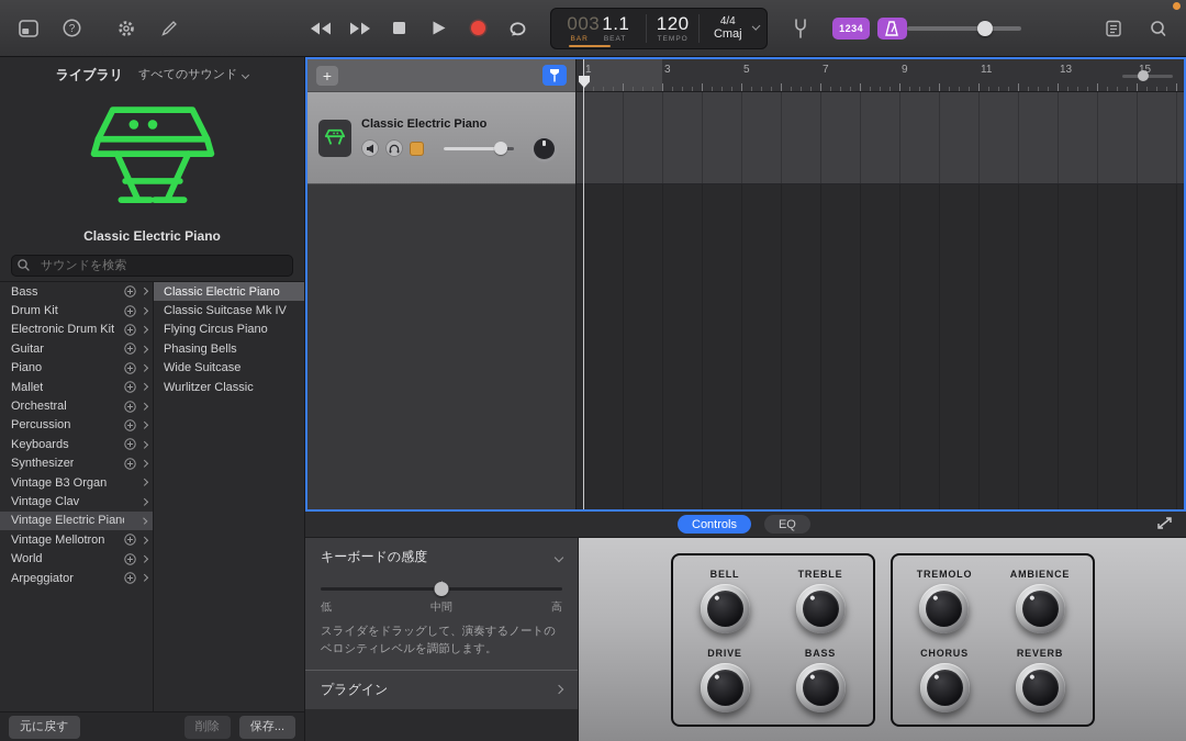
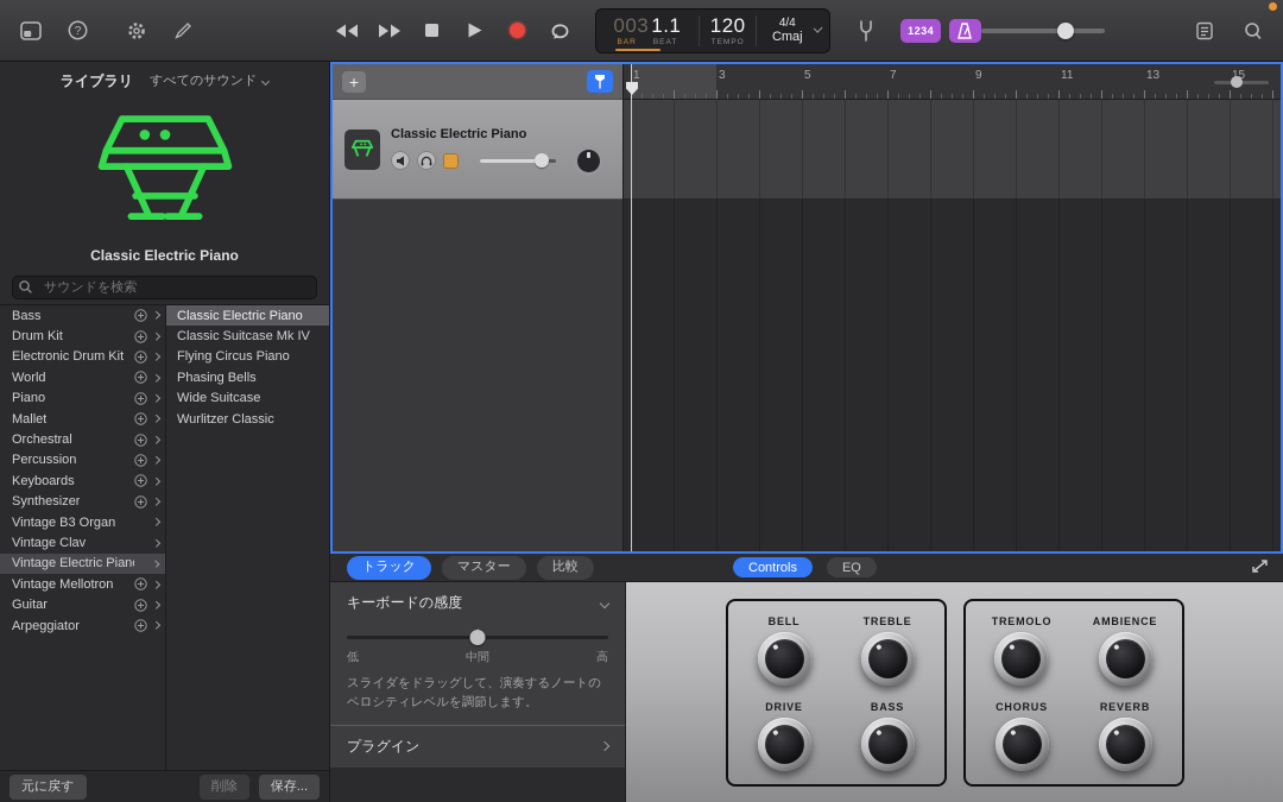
  ?
  0031.1
  120
  4/4
  Cmaj
  1234
  ライブラリ
  すべてのサウンド
  Classic Electric Piano
  サウンドを検索
  Bass
  Drum Kit
  Electronic Drum Kit
- Guitar
+ World
  Piano
  Mallet
  Orchestral
  Percussion
  Keyboards
  Synthesizer
  Vintage B3 Organ
  Vintage Clav
  Vintage Electric Pian
  Vintage Mellotron
- World
+ Guitar
  Arpeggiator
  Classic Electric Piano
  Classic Suitcase Mk IV
  Flying Circus Piano
  Phasing Bells
  Wide Suitcase
  Wurlitzer Classic
  元に戻す
  削除
  保存...
  +
  Classic Electric Piano
  1
  3
  5
  7
  9
  11
  13
+ トラック
+ マスター
+ 比較
  Controls
  EQ
  キーボードの感度
  低
  中間
  高
  スライダをドラッグして、演奏するノートのベロシティレベルを調節します。
  プラグイン
  BELL
  TREBLE
  DRIVE
  BASS
  TREMOLO
  AMBIENCE
  CHORUS
  REVERB
